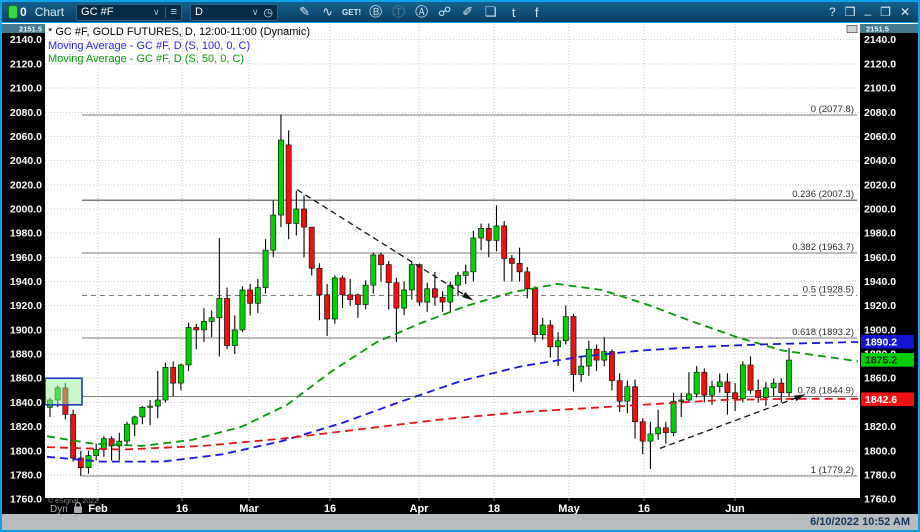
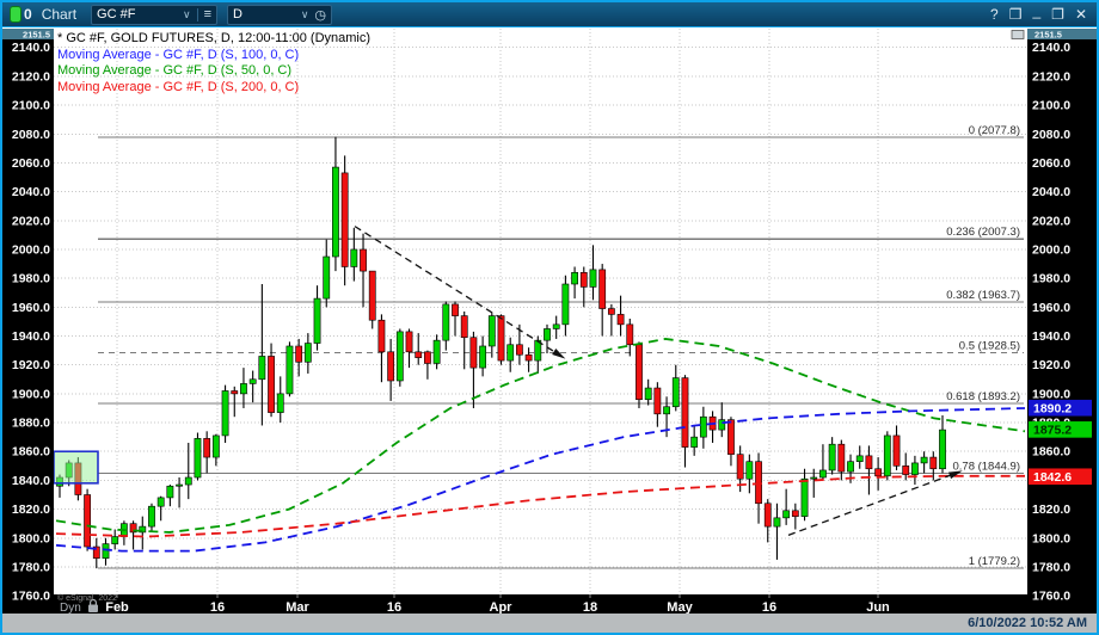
  0 (2077.8)
  0.236 (2007.3)
  0.382 (1963.7)
  0.5 (1928.5)
  0.618 (1893.2)
  0.78 (1844.9)
  1 (1779.2)
  2140.0
  2140.0
  2120.0
  2120.0
  2100.0
  2100.0
  2080.0
  2080.0
  2060.0
  2060.0
  2040.0
  2040.0
  2020.0
  2020.0
  2000.0
  2000.0
  1980.0
  1980.0
  1960.0
  1960.0
  1940.0
  1940.0
  1920.0
  1920.0
  1900.0
  1900.0
  1880.0
  1860.0
  1860.0
  1840.0
  1820.0
  1820.0
  1800.0
  1800.0
  1780.0
  1780.0
  1760.0
  1760.0
  Feb
  16
  Mar
  16
  Apr
  18
  May
  16
  Jun
  Dyn
  2151.5
  2151.5
  1890.2
  1875.2
  1842.6
  0
  Chart
  GC #F
  ∨
  ≡
  D
  ∨
  ◷
- ✎
- ∿
- GET!
- Ⓑ
- Ⓣ
- Ⓐ
- ☍
- ✐
- ❏
- t
- f
  ?
  ❒
  _
  ❐
  ✕
  * GC #F, GOLD FUTURES, D, 12:00-11:00 (Dynamic)
  Moving Average - GC #F, D (S, 100, 0, C)
  Moving Average - GC #F, D (S, 50, 0, C)
+ Moving Average - GC #F, D (S, 200, 0, C)
  6/10/2022 10:52 AM
